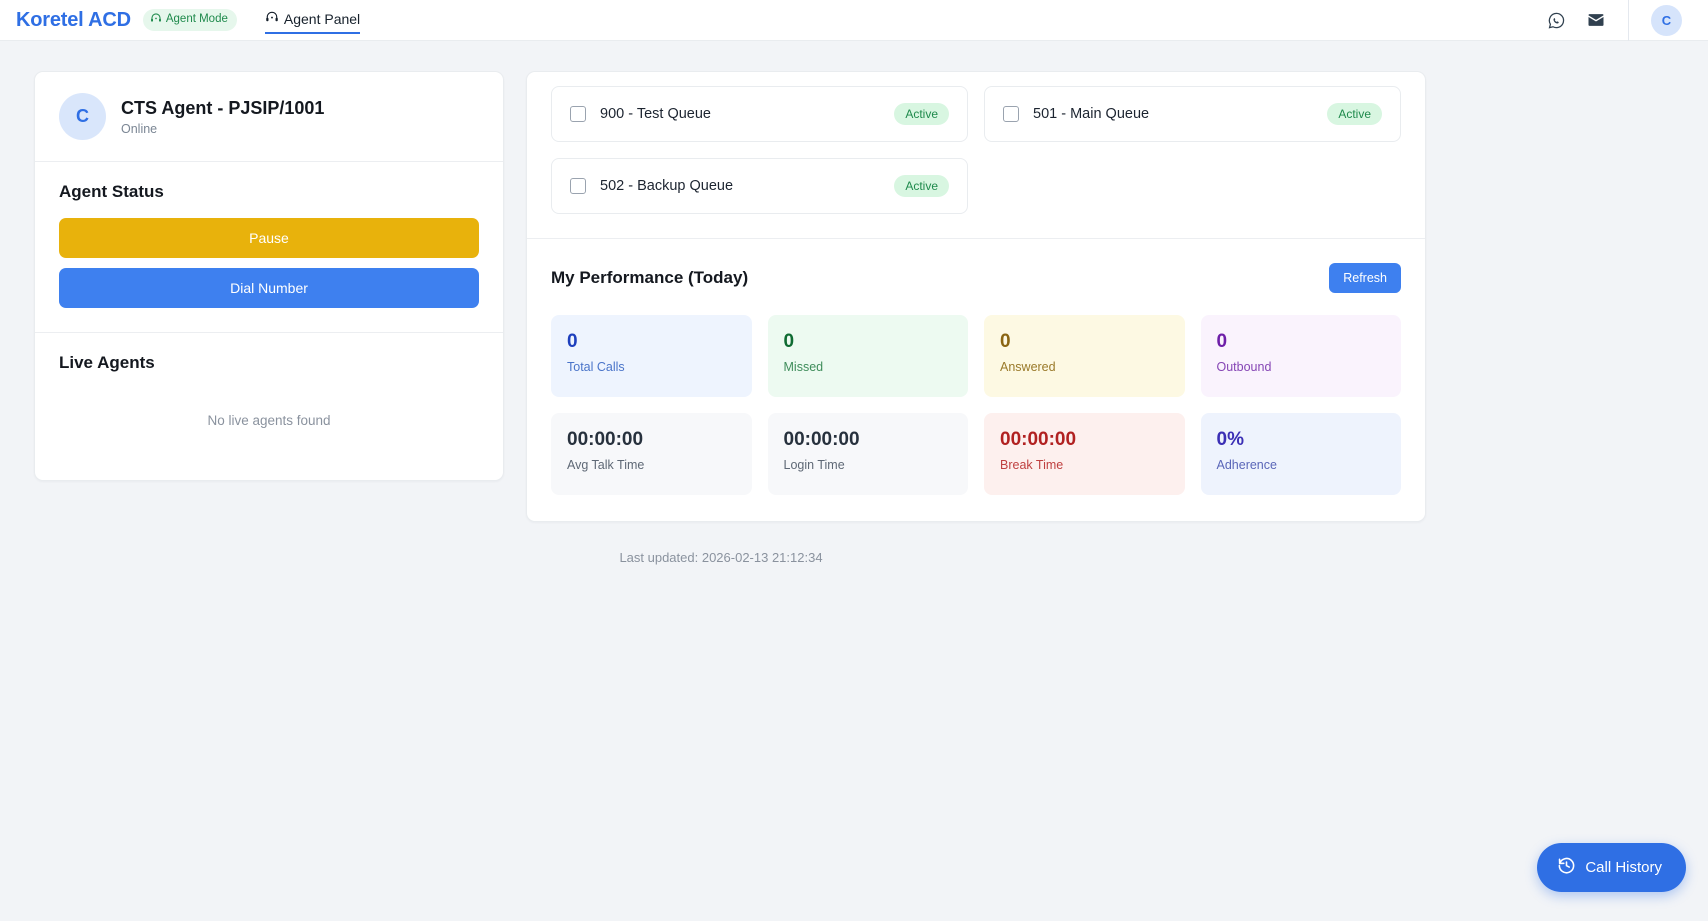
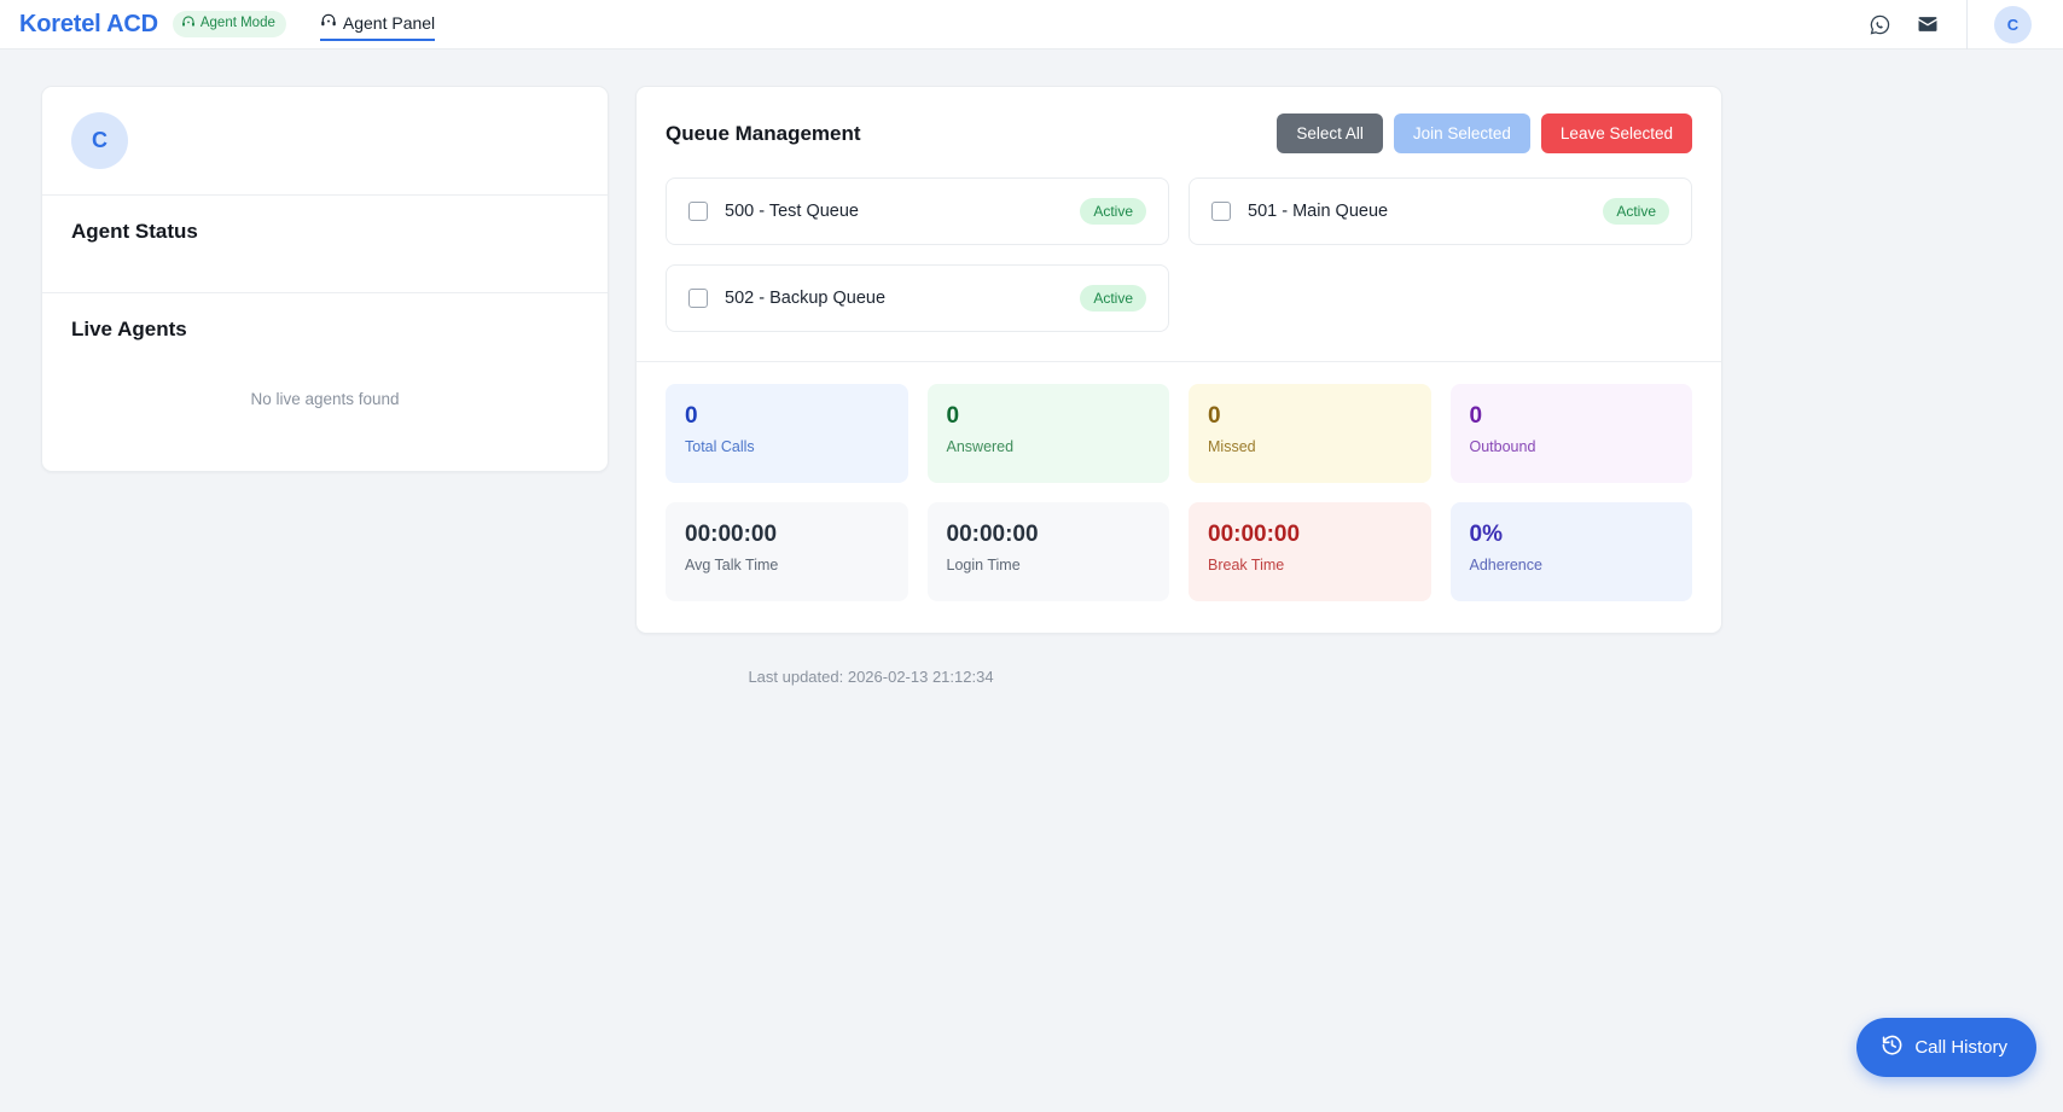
  Koretel ACD
  Agent Mode
  Agent Panel
  C
  C
- CTS Agent - PJSIP/1001
- Online
  Agent Status
- Pause
- Dial Number
  Live Agents
  No live agents found
+ Queue Management
+ Select All
+ Join Selected
+ Leave Selected
- 900 - Test Queue
+ 500 - Test Queue
  Active
  501 - Main Queue
  Active
  502 - Backup Queue
  Active
- My Performance (Today)
- Refresh
  0
  Total Calls
  0
- Missed
+ Answered
  0
- Answered
+ Missed
  0
  Outbound
  00:00:00
  Avg Talk Time
  00:00:00
  Login Time
  00:00:00
  Break Time
  0%
  Adherence
  Last updated: 2026-02-13 21:12:34
  Call History
